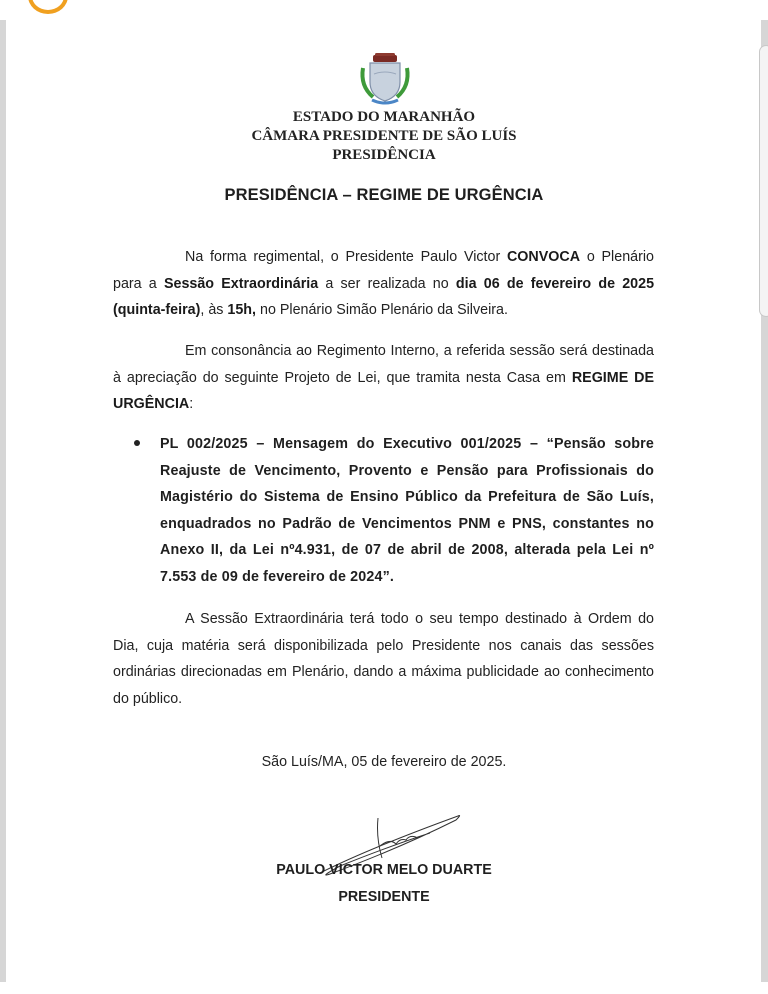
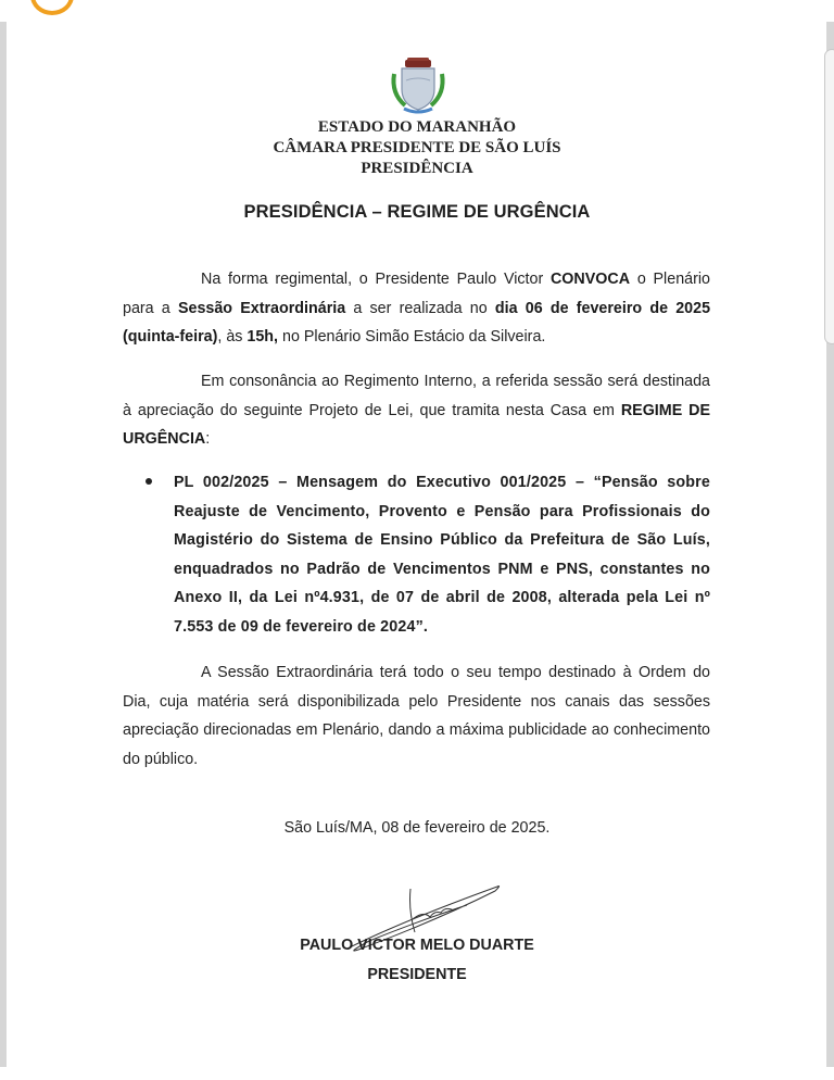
  ESTADO DO MARANHÃO
  CÂMARA PRESIDENTE DE SÃO LUÍS
  PRESIDÊNCIA
  PRESIDÊNCIA – REGIME DE URGÊNCIA
- Na forma regimental, o Presidente Paulo Victor CONVOCA o Plenário para a Sessão Extraordinária a ser realizada no dia 06 de fevereiro de 2025 (quinta-feira), às 15h, no Plenário Simão Plenário da Silveira.
+ Na forma regimental, o Presidente Paulo Victor CONVOCA o Plenário para a Sessão Extraordinária a ser realizada no dia 06 de fevereiro de 2025 (quinta-feira), às 15h, no Plenário Simão Estácio da Silveira.
  Em consonância ao Regimento Interno, a referida sessão será destinada à apreciação do seguinte Projeto de Lei, que tramita nesta Casa em REGIME DE URGÊNCIA:
  PL 002/2025 – Mensagem do Executivo 001/2025 – “Pensão sobre Reajuste de Vencimento, Provento e Pensão para Profissionais do Magistério do Sistema de Ensino Público da Prefeitura de São Luís, enquadrados no Padrão de Vencimentos PNM e PNS, constantes no Anexo II, da Lei nº4.931, de 07 de abril de 2008, alterada pela Lei nº 7.553 de 09 de fevereiro de 2024”.
- A Sessão Extraordinária terá todo o seu tempo destinado à Ordem do Dia, cuja matéria será disponibilizada pelo Presidente nos canais das sessões ordinárias direcionadas em Plenário, dando a máxima publicidade ao conhecimento do público.
+ A Sessão Extraordinária terá todo o seu tempo destinado à Ordem do Dia, cuja matéria será disponibilizada pelo Presidente nos canais das sessões apreciação direcionadas em Plenário, dando a máxima publicidade ao conhecimento do público.
- São Luís/MA, 05 de fevereiro de 2025.
+ São Luís/MA, 08 de fevereiro de 2025.
  PAULO VICTOR MELO DUARTE
  PRESIDENTE
